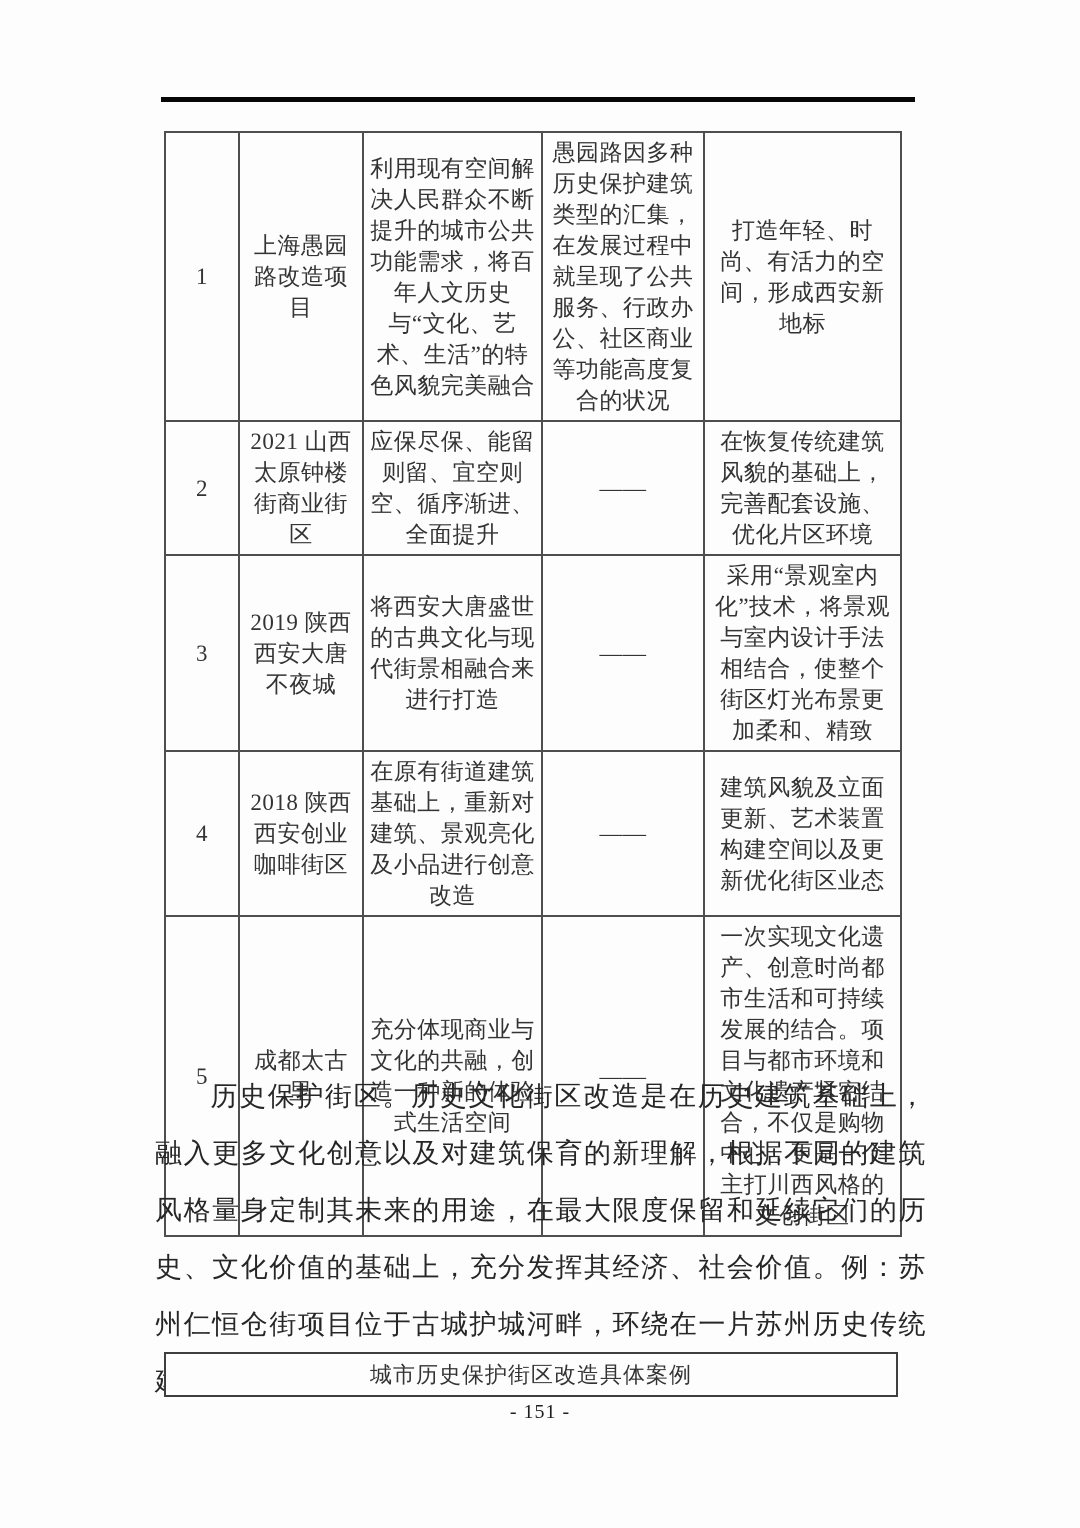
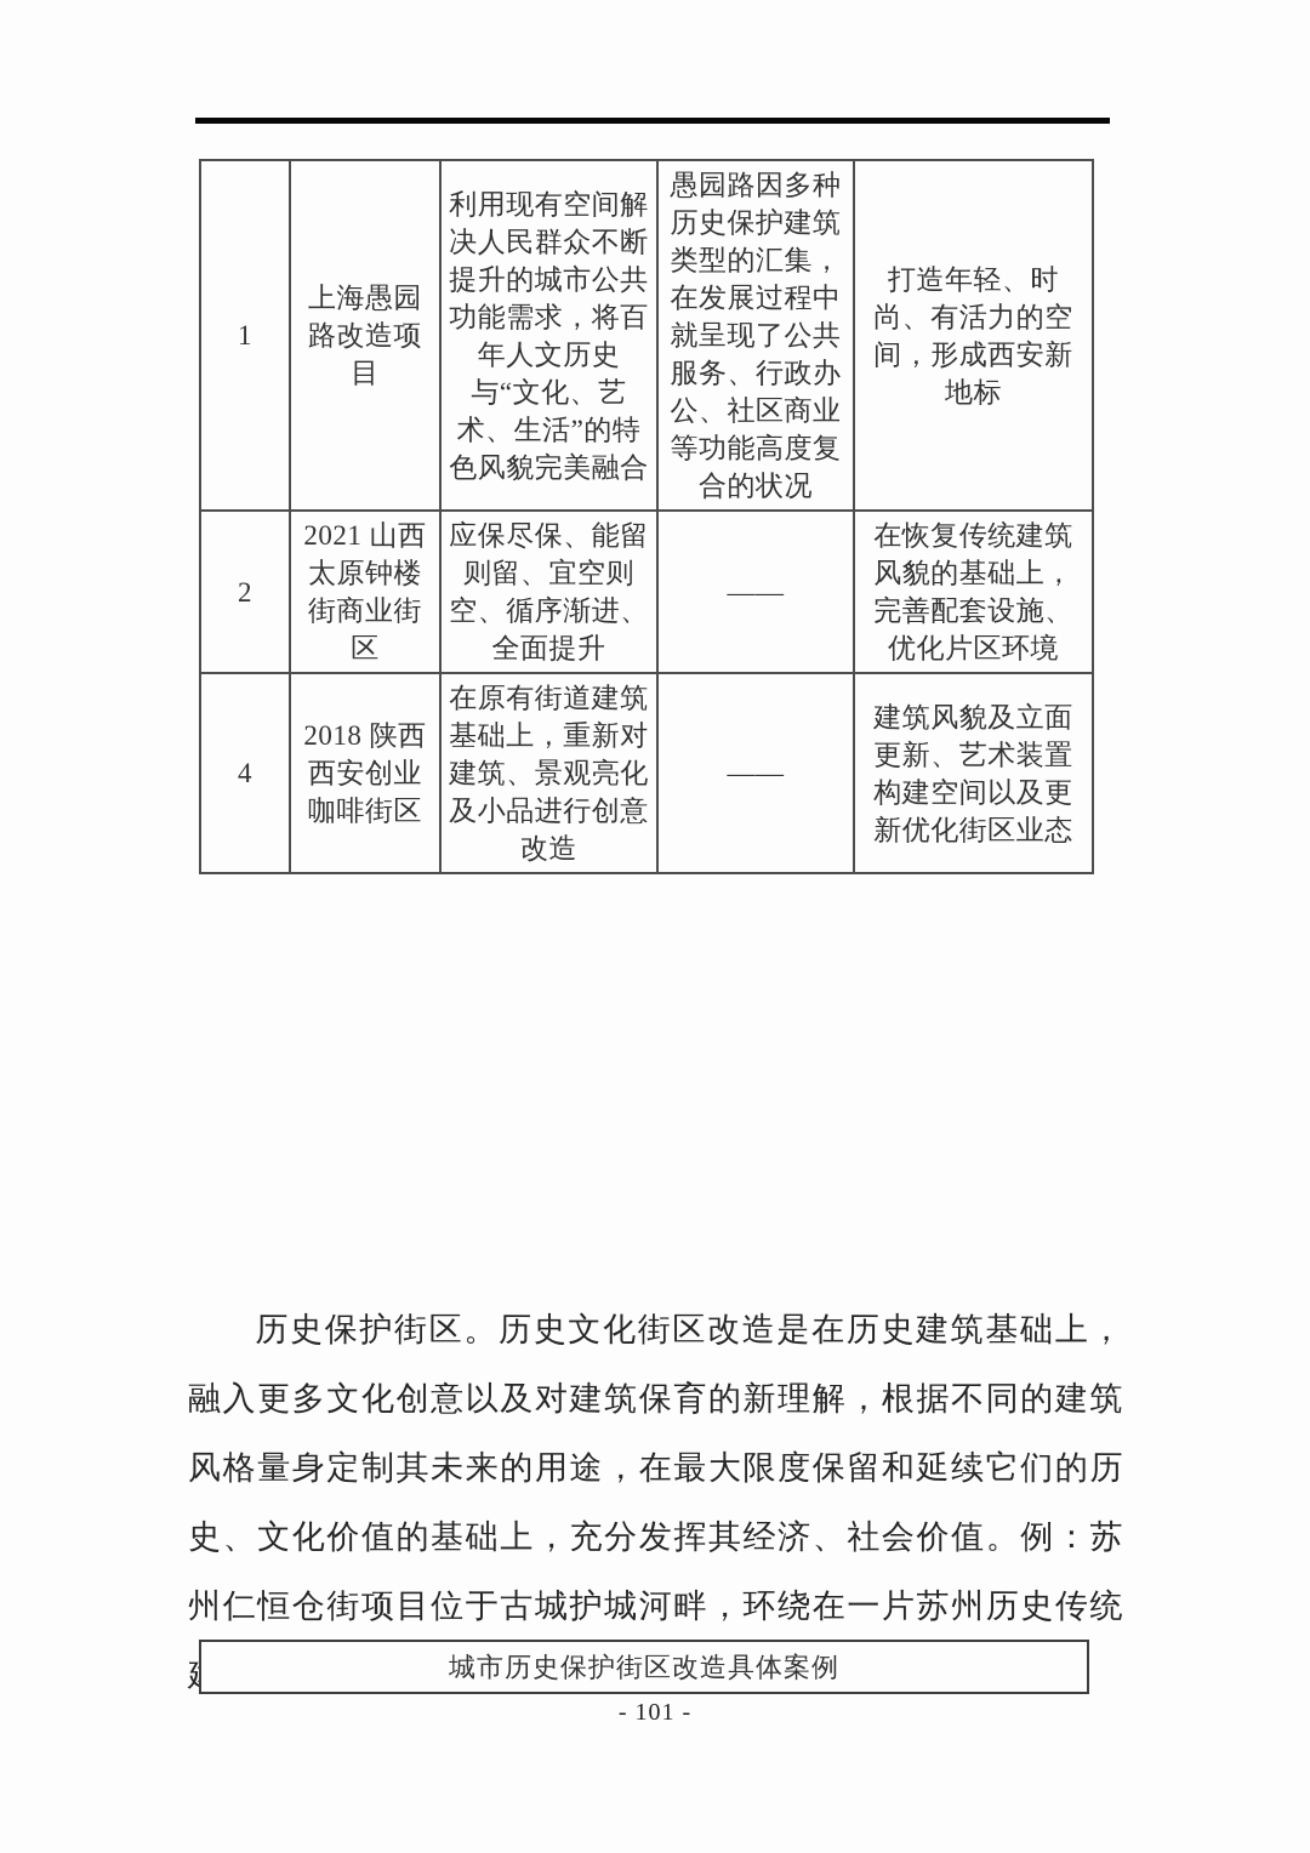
  1	上海愚园路改造项目	利用现有空间解决人民群众不断提升的城市公共功能需求，将百年人文历史与“文化、艺术、生活”的特色风貌完美融合	愚园路因多种历史保护建筑类型的汇集，在发展过程中就呈现了公共服务、行政办公、社区商业等功能高度复合的状况	打造年轻、时尚、有活力的空间，形成西安新地标
  2	2021 山西太原钟楼街商业街区	应保尽保、能留则留、宜空则空、循序渐进、全面提升	——	在恢复传统建筑风貌的基础上，完善配套设施、优化片区环境
- 3	2019 陕西西安大唐不夜城	将西安大唐盛世的古典文化与现代街景相融合来进行打造	——	采用“景观室内化”技术，将景观与室内设计手法相结合，使整个街区灯光布景更加柔和、精致
  4	2018 陕西西安创业咖啡街区	在原有街道建筑基础上，重新对建筑、景观亮化及小品进行创意改造	——	建筑风貌及立面更新、艺术装置构建空间以及更新优化街区业态
- 5	成都太古里	充分体现商业与文化的共融，创造一种新的体验式生活空间	——	一次实现文化遗产、创意时尚都市生活和可持续发展的结合。项目与都市环境和文化遗产紧密结合，不仅是购物中心，更是一个主打川西风格的文创街区
  历史保护街区。历史文化街区改造是在历史建筑基础上，融入更多文化创意以及对建筑保育的新理解，根据不同的建筑风格量身定制其未来的用途，在最大限度保留和延续它们的历史、文化价值的基础上，充分发挥其经济、社会价值。例：苏州仁恒仓街项目位于古城护城河畔，环绕在一片苏州历史传统
  城市历史保护街区改造具体案例
- - 151 -
+ - 101 -
